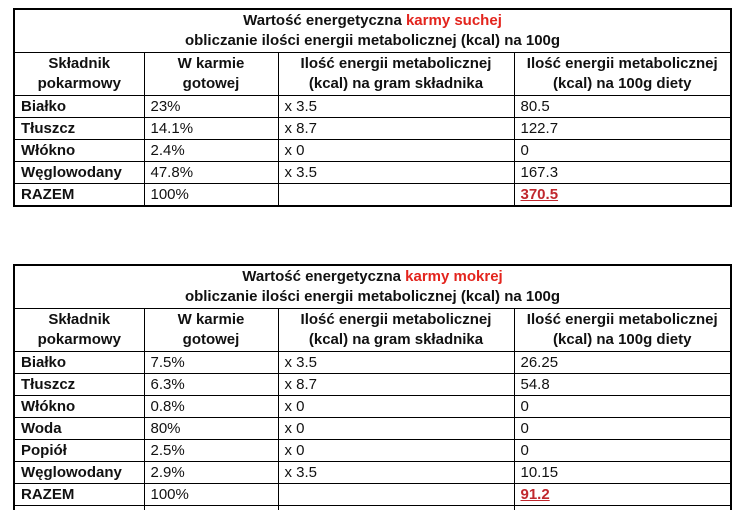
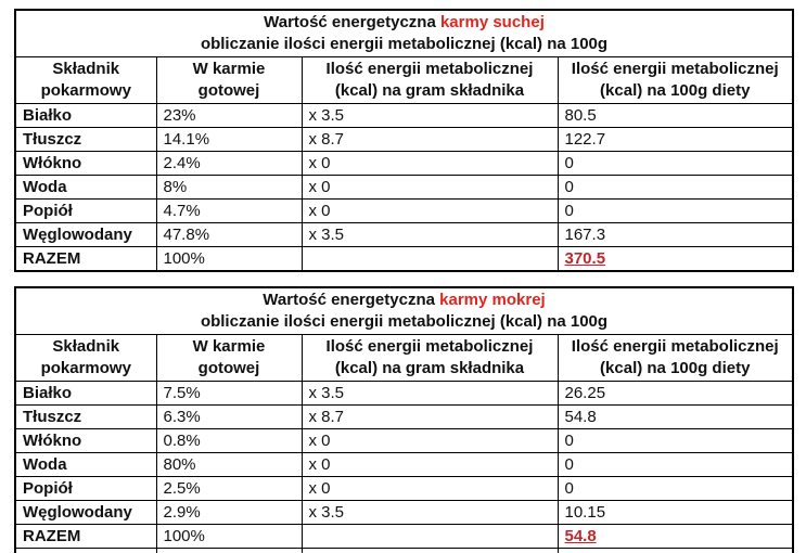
  Wartość energetyczna karmy suchej obliczanie ilości energii metabolicznej (kcal) na 100g
  Składnik pokarmowy	W karmie gotowej	Ilość energii metabolicznej (kcal) na gram składnika	Ilość energii metabolicznej (kcal) na 100g diety
  Białko	23%	x 3.5	80.5
  Tłuszcz	14.1%	x 8.7	122.7
  Włókno	2.4%	x 0	0
+ Woda	8%	x 0	0
+ Popiół	4.7%	x 0	0
  Węglowodany	47.8%	x 3.5	167.3
  RAZEM	100%		370.5
  Wartość energetyczna karmy mokrej obliczanie ilości energii metabolicznej (kcal) na 100g
  Składnik pokarmowy	W karmie gotowej	Ilość energii metabolicznej (kcal) na gram składnika	Ilość energii metabolicznej (kcal) na 100g diety
  Białko	7.5%	x 3.5	26.25
  Tłuszcz	6.3%	x 8.7	54.8
  Włókno	0.8%	x 0	0
  Woda	80%	x 0	0
  Popiół	2.5%	x 0	0
  Węglowodany	2.9%	x 3.5	10.15
- RAZEM	100%		91.2
+ RAZEM	100%		54.8
